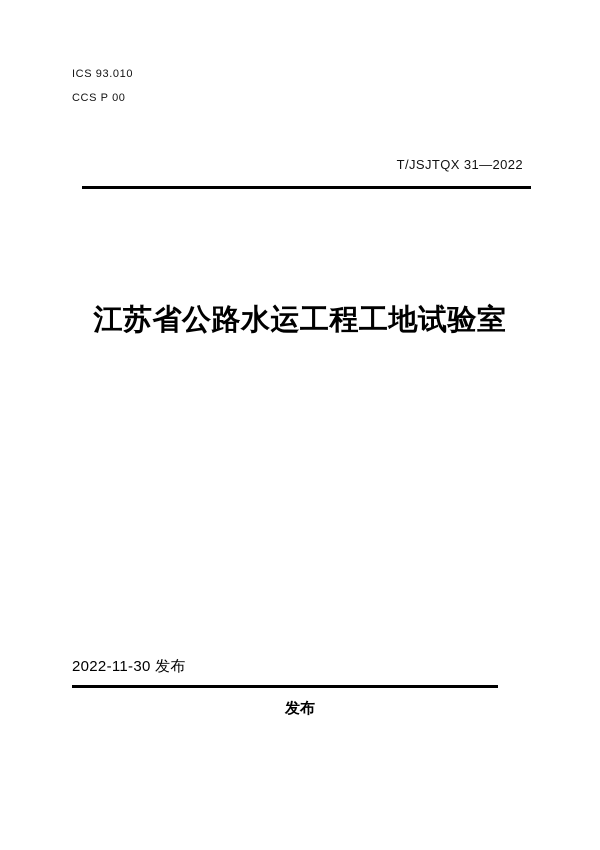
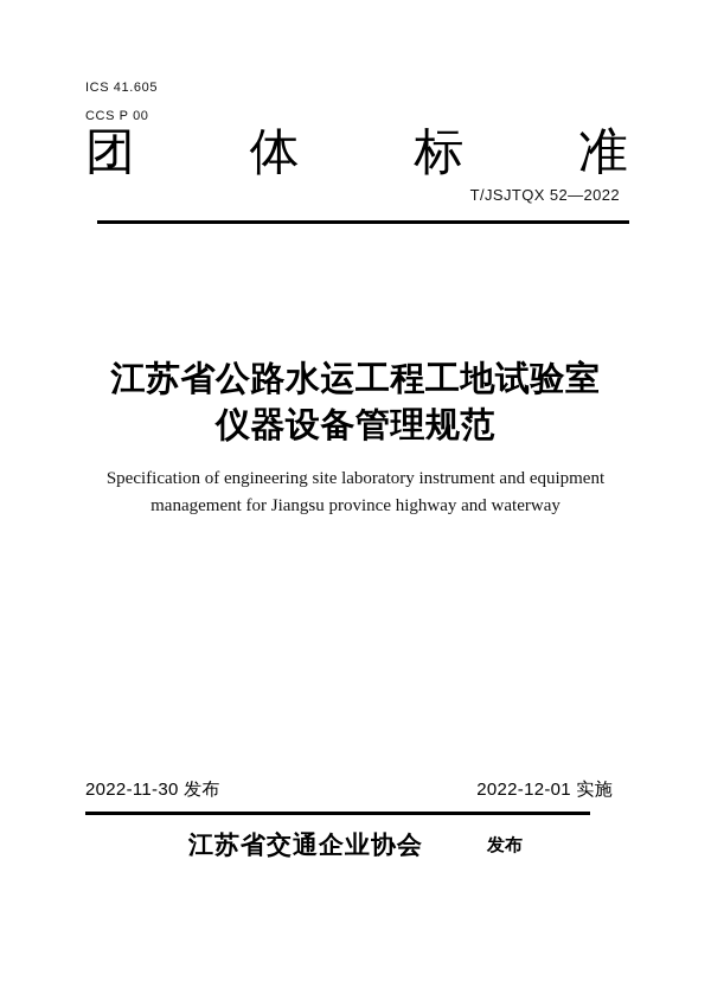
- ICS 93.010
+ ICS 41.605
  CCS P 00
+ 团
+ 体
+ 标
+ 准
- T/JSJTQX 31—2022
+ T/JSJTQX 52—2022
  江苏省公路水运工程工地试验室
+ 仪器设备管理规范
+ Specification of engineering site laboratory instrument and equipment
+ management for Jiangsu province highway and waterway
  2022-11-30 发布
+ 2022-12-01 实施
+ 江苏省交通企业协会
  发布
